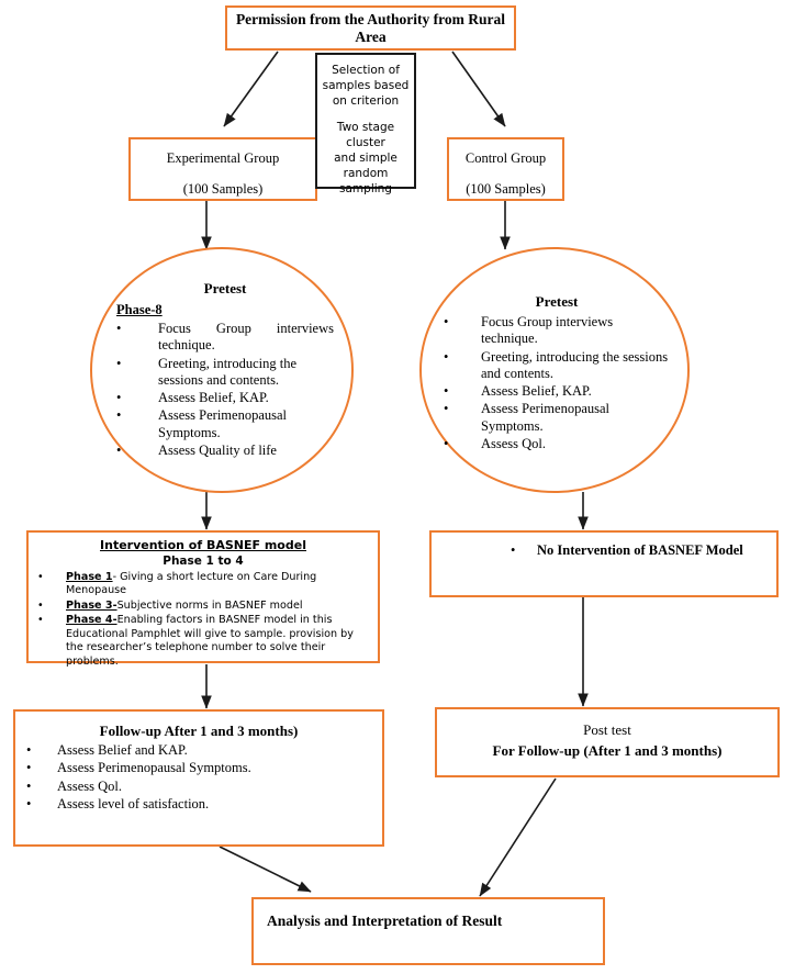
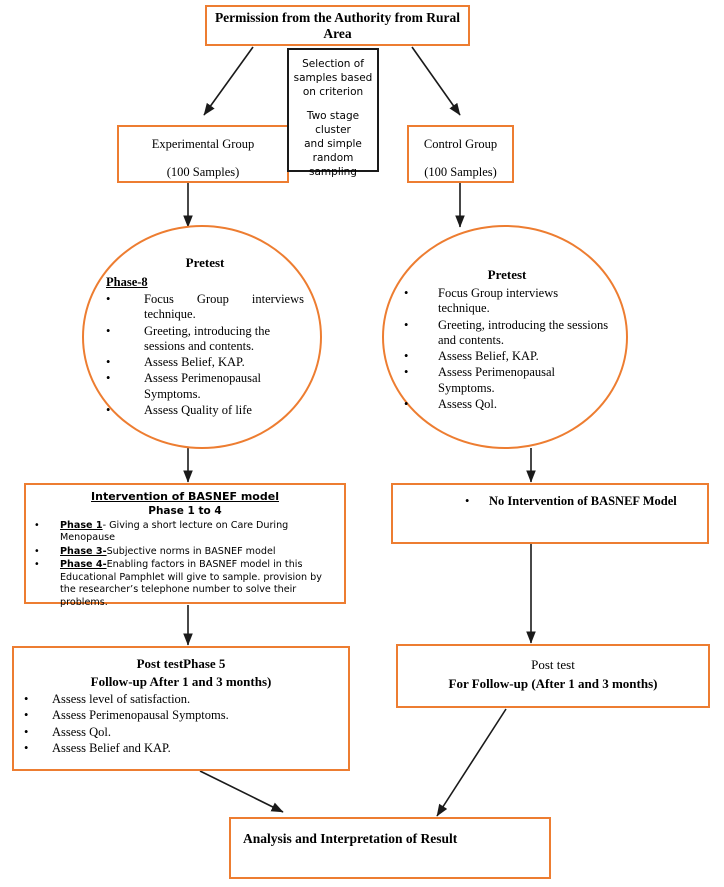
  Permission from the Authority from Rural Area
  Selection of
  samples based
  on criterion
  Two stage cluster
  and simple
  random sampling
  Experimental Group
  (100 Samples)
  Control Group
  (100 Samples)
  Pretest
  Phase-8
  Focus Group interviews technique.
  Greeting, introducing the sessions and contents.
  Assess Belief, KAP.
  Assess Perimenopausal Symptoms.
  Assess Quality of life
  Pretest
  Focus Group interviews technique.
  Greeting, introducing the sessions and contents.
  Assess Belief, KAP.
  Assess Perimenopausal Symptoms.
  Assess Qol.
  Intervention of BASNEF model
  Phase 1 to 4
  Phase 1- Giving a short lecture on Care During Menopause
  Phase 3-Subjective norms in BASNEF model
  Phase 4-Enabling factors in BASNEF model in this
  Educational Pamphlet will give to sample. provision by the researcher’s telephone number to solve their problems.
  •
  No Intervention of BASNEF Model
+ Post testPhase 5
  Follow-up After 1 and 3 months)
- Assess Belief and KAP.
+ Assess level of satisfaction.
  Assess Perimenopausal Symptoms.
  Assess Qol.
- Assess level of satisfaction.
+ Assess Belief and KAP.
  Post test
  For Follow-up (After 1 and 3 months)
  Analysis and Interpretation of Result
